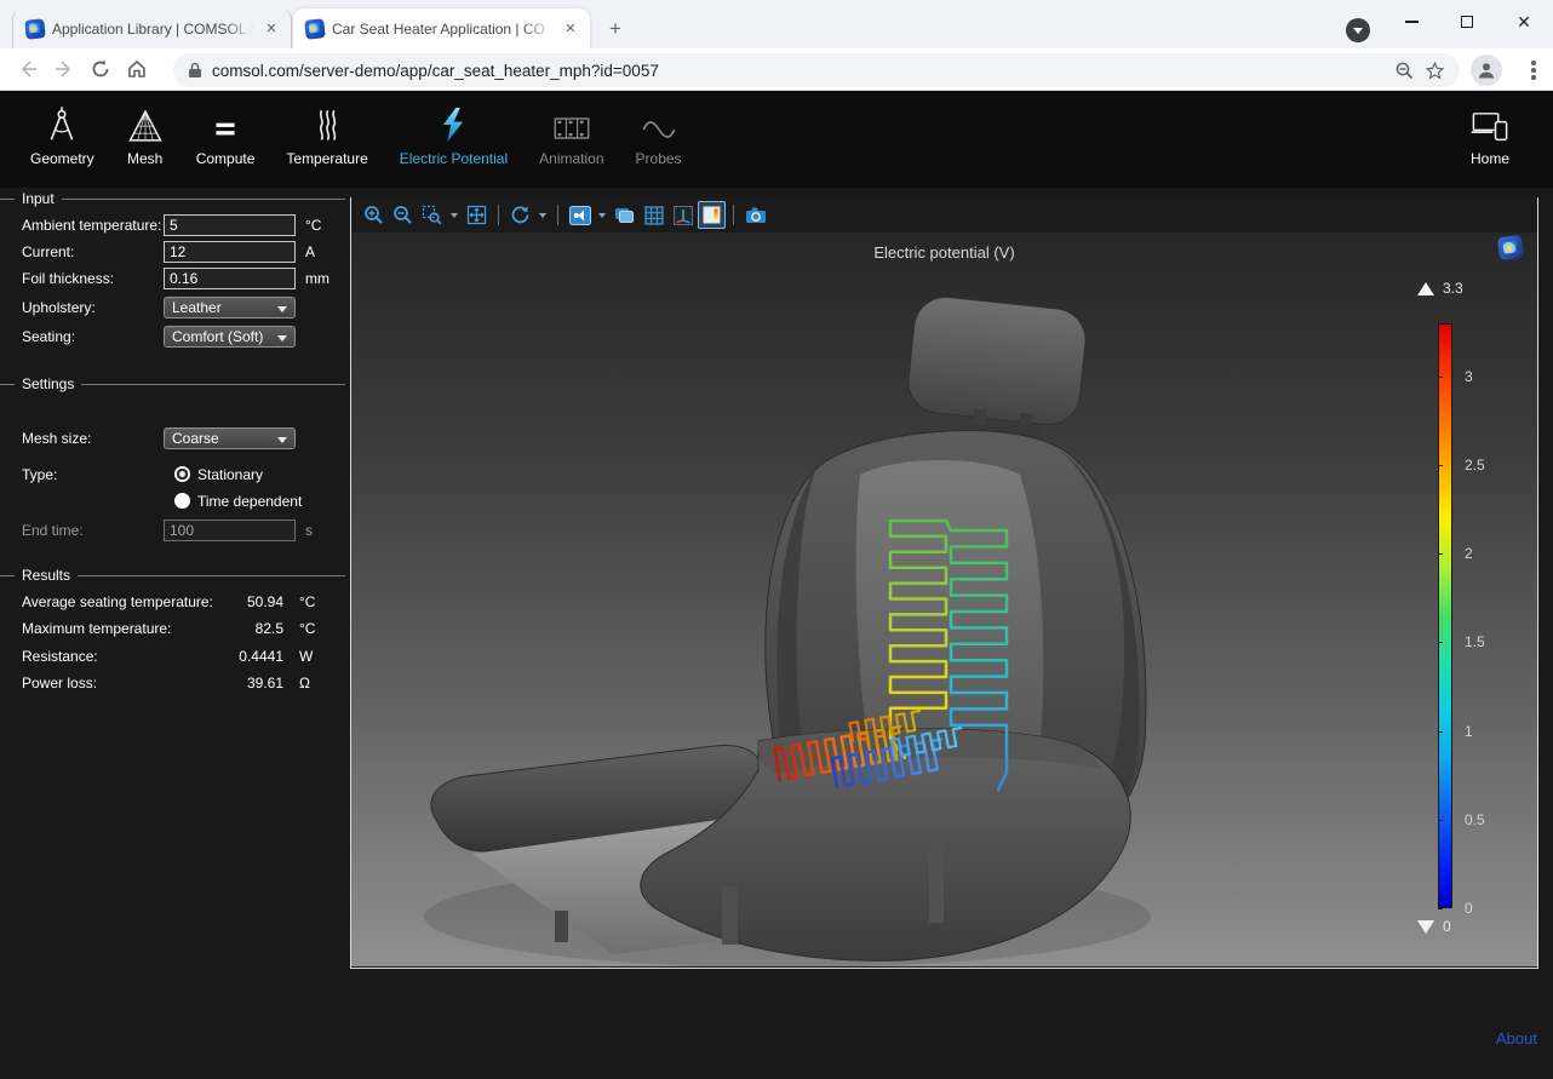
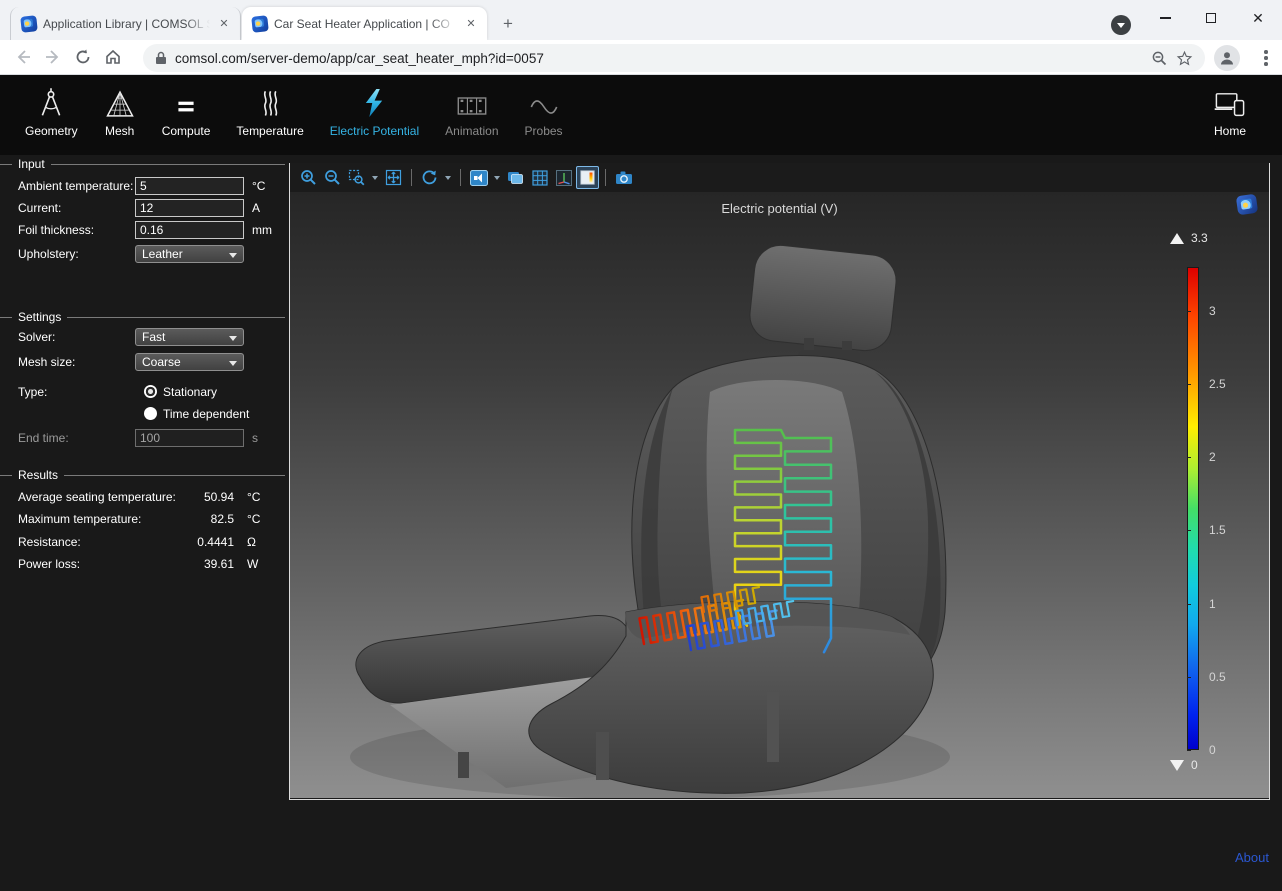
  Application Library | COMSOL
  ✕
  Car Seat Heater Application | CO
  ✕
  +
  ✕
  comsol.com/server-demo/app/car_seat_heater_mph?id=0057
  Geometry
  Mesh
  Compute
  Temperature
  Electric Potential
  Animation
  Probes
  Home
  Input
  Ambient temperature:
  5
  °C
  Current:
  12
  A
  Foil thickness:
  0.16
  mm
  Upholstery:
  Leather
- Seating:
- Comfort (Soft)
  Settings
+ Solver:
+ Fast
  Mesh size:
  Coarse
  Type:
  Stationary
  Time dependent
  End time:
  100
  s
  Results
  Average seating temperature:
  50.94
  °C
  Maximum temperature:
  82.5
  °C
  Resistance:
  0.4441
- W
+ Ω
  Power loss:
  39.61
- Ω
+ W
  Electric potential (V)
  3.3
  3
  2.5
  2
  1.5
  1
  0.5
  0
  0
  About
